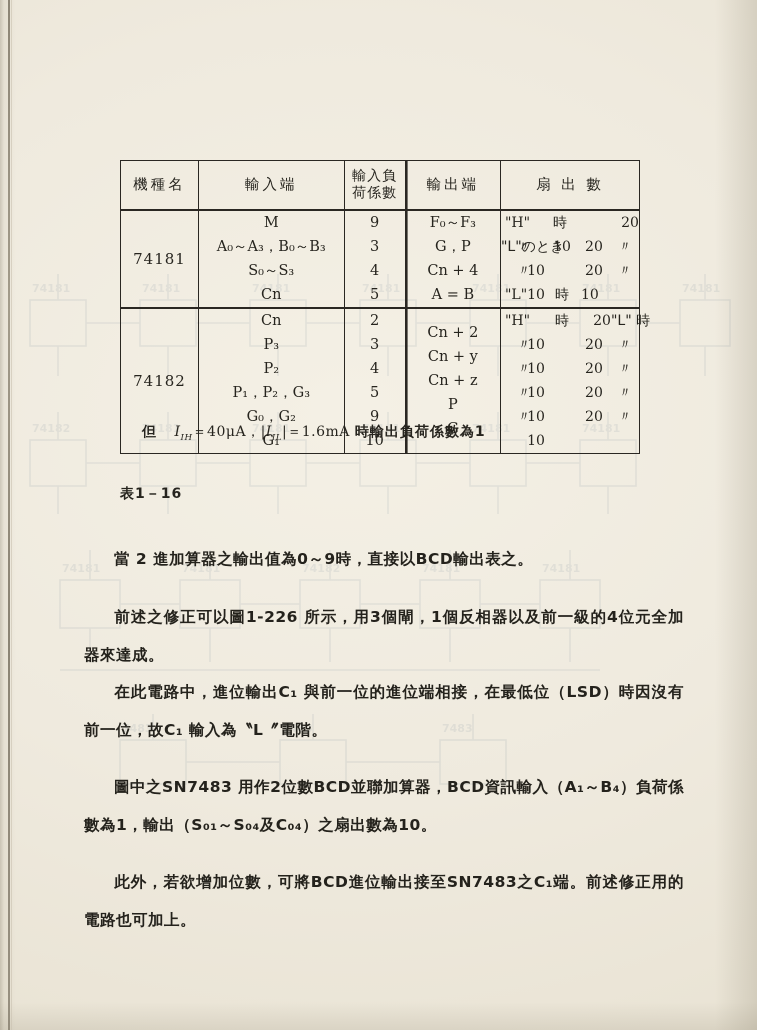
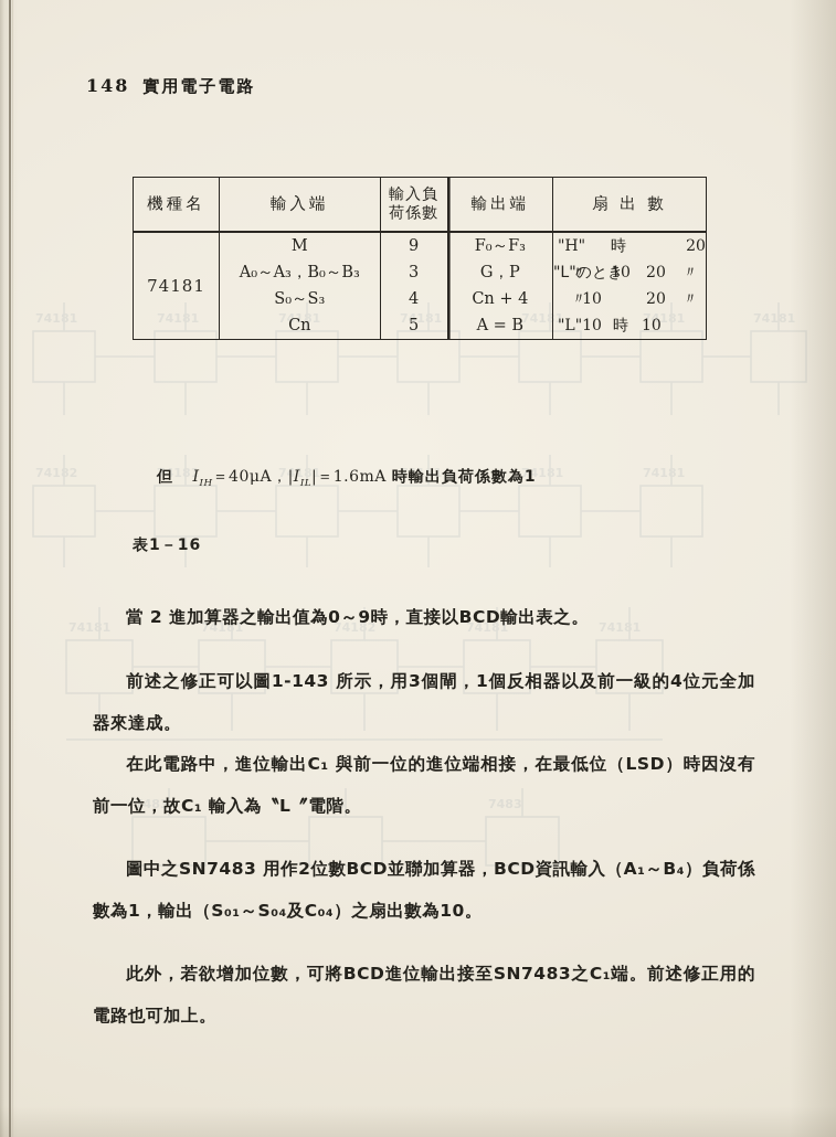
  74181
  74181
  74181
  74181
  74181
  74181
  74181
  74181
  74181
  74182
  74181
  7483
  7483
+ 148 實用電子電路
  機種名	輸入端	輸入負 荷係數	輸出端	扇 出 數
  74181	M A₀～A₃，B₀～B₃ S₀～S₃ Cn	9 3 4 5	F₀～F₃ G，P Cn + 4 A = B	"H" 時 20 "L"のと 10 〃 20 〃 10 〃 20 〃 10 "L" 時 10
- 74182	Cn P₃ P₂ P₁，P₂，G₃ G₀，G₂ G₁	2 3 4 5 9 10	Cn + 2 Cn + y Cn + z P G	"H" 時 20 "L" 時 10 〃 20 〃 10 〃 20 〃 10 〃 20 〃 10 〃 20 〃 10
  但 IIH＝40μA，|IIL|＝1.6mA 時輸出負荷係數為1
  表1－16
  當 2 進加算器之輸出值為0～9時，直接以BCD輸出表之。
- 前述之修正可以圖1-226 所示，用3個閘，1個反相器以及前一級的4位元全加器來達成。
+ 前述之修正可以圖1-143 所示，用3個閘，1個反相器以及前一級的4位元全加器來達成。
  在此電路中，進位輸出C₁ 與前一位的進位端相接，在最低位（LSD）時因沒有前一位，故C₁ 輸入為〝L〞電階。
  圖中之SN7483 用作2位數BCD並聯加算器，BCD資訊輸入（A₁～B₄）負荷係數為1，輸出（S₀₁～S₀₄及C₀₄）之扇出數為10。
  此外，若欲增加位數，可將BCD進位輸出接至SN7483之C₁端。前述修正用的電路也可加上。
